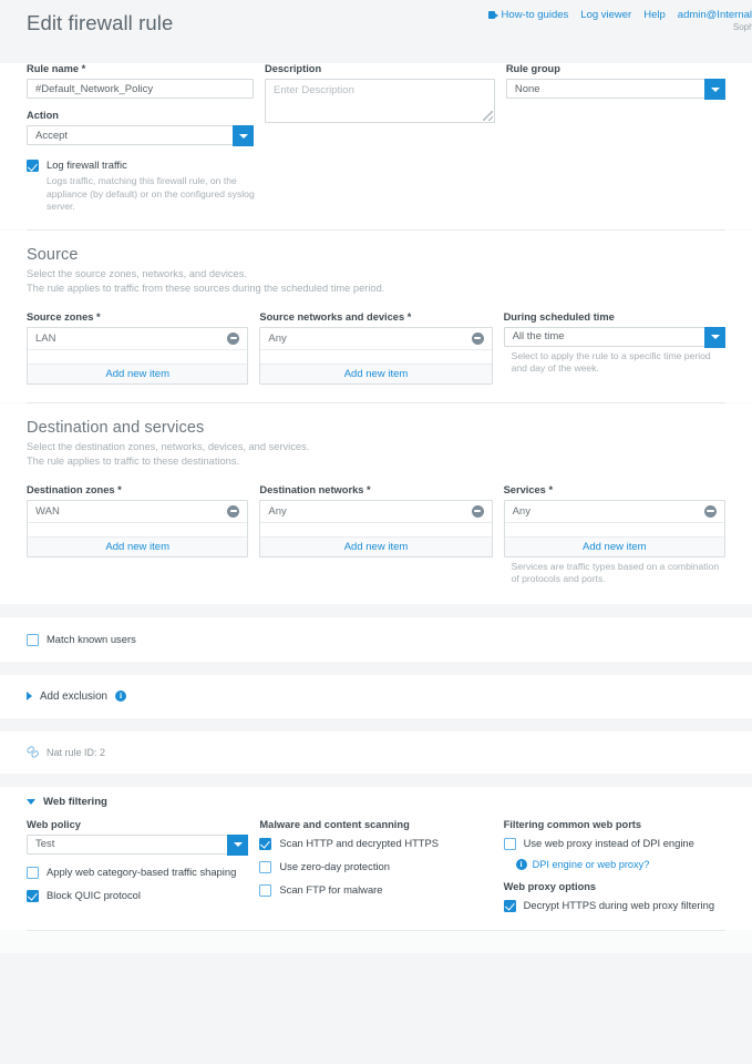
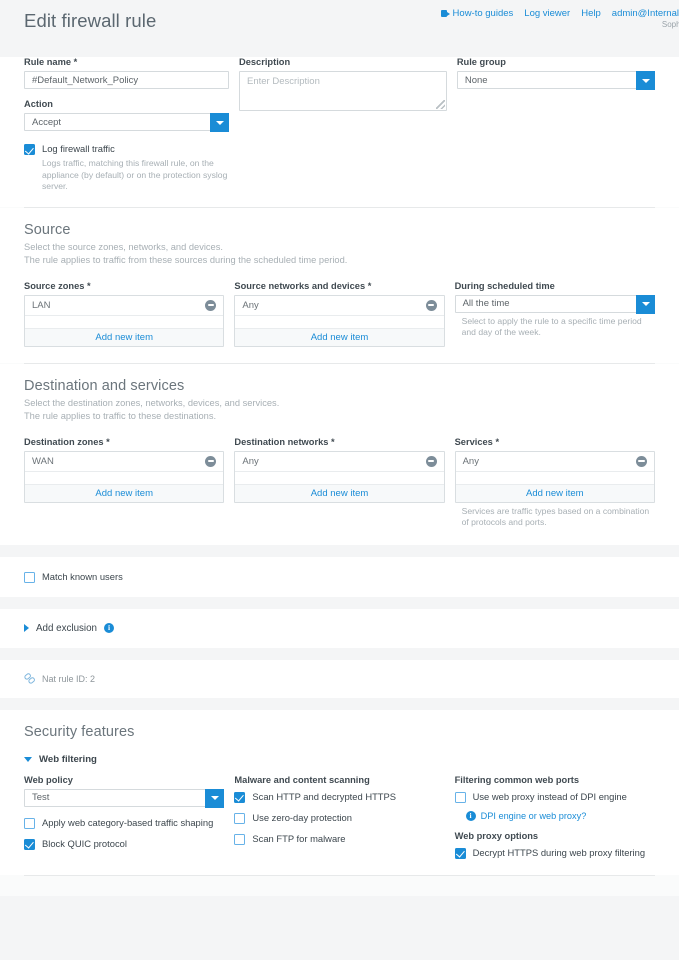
  Edit firewall rule
  How-to guides
  Log viewer
  Help
  admin@Internal
  Rule name *
  #Default_Network_Policy
  Action
  Accept
  Log firewall traffic
- Logs traffic, matching this firewall rule, on the appliance (by default) or on the configured syslog server.
+ Logs traffic, matching this firewall rule, on the appliance (by default) or on the protection syslog server.
  Description
  Enter Description
  Rule group
  None
  Source
  Select the source zones, networks, and devices.
  The rule applies to traffic from these sources during the scheduled time period.
  Source zones *
  LAN
  Add new item
  Source networks and devices *
  Any
  Add new item
  During scheduled time
  All the time
  Select to apply the rule to a specific time period and day of the week.
  Destination and services
  Select the destination zones, networks, devices, and services.
  The rule applies to traffic to these destinations.
  Destination zones *
  WAN
  Add new item
  Destination networks *
  Any
  Add new item
  Services *
  Any
  Add new item
  Services are traffic types based on a combination of protocols and ports.
  Match known users
  Add exclusion
  i
  Nat rule ID: 2
+ Security features
  Web filtering
  Web policy
  Test
  Apply web category-based traffic shaping
  Block QUIC protocol
  Malware and content scanning
  Scan HTTP and decrypted HTTPS
  Use zero-day protection
  Scan FTP for malware
  Filtering common web ports
  Use web proxy instead of DPI engine
  i
  DPI engine or web proxy?
  Web proxy options
  Decrypt HTTPS during web proxy filtering
